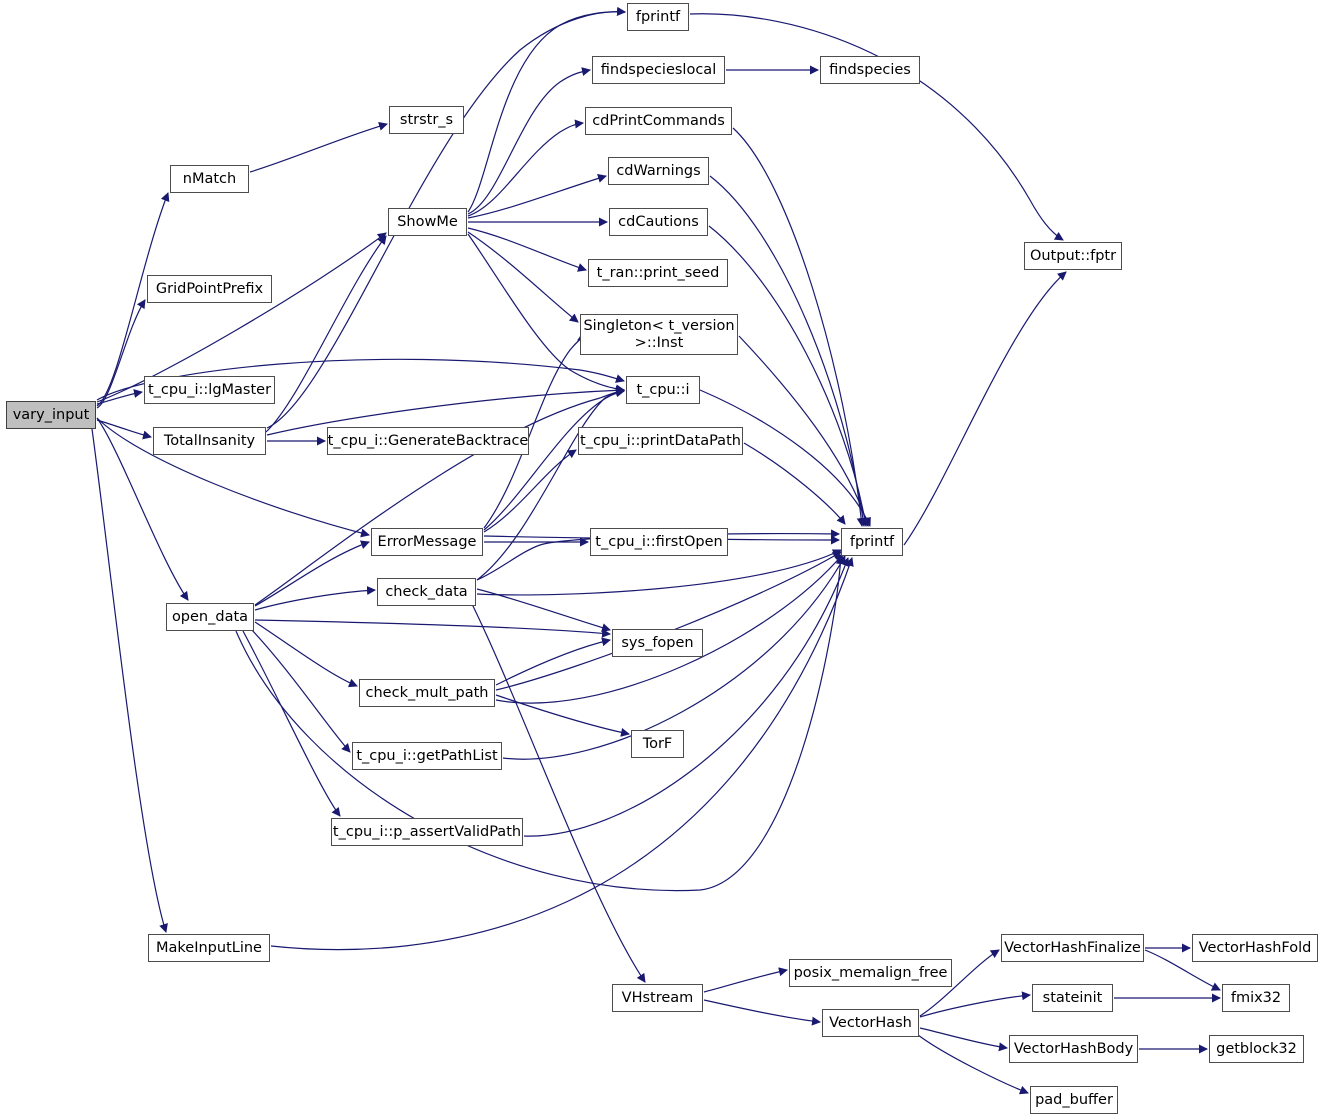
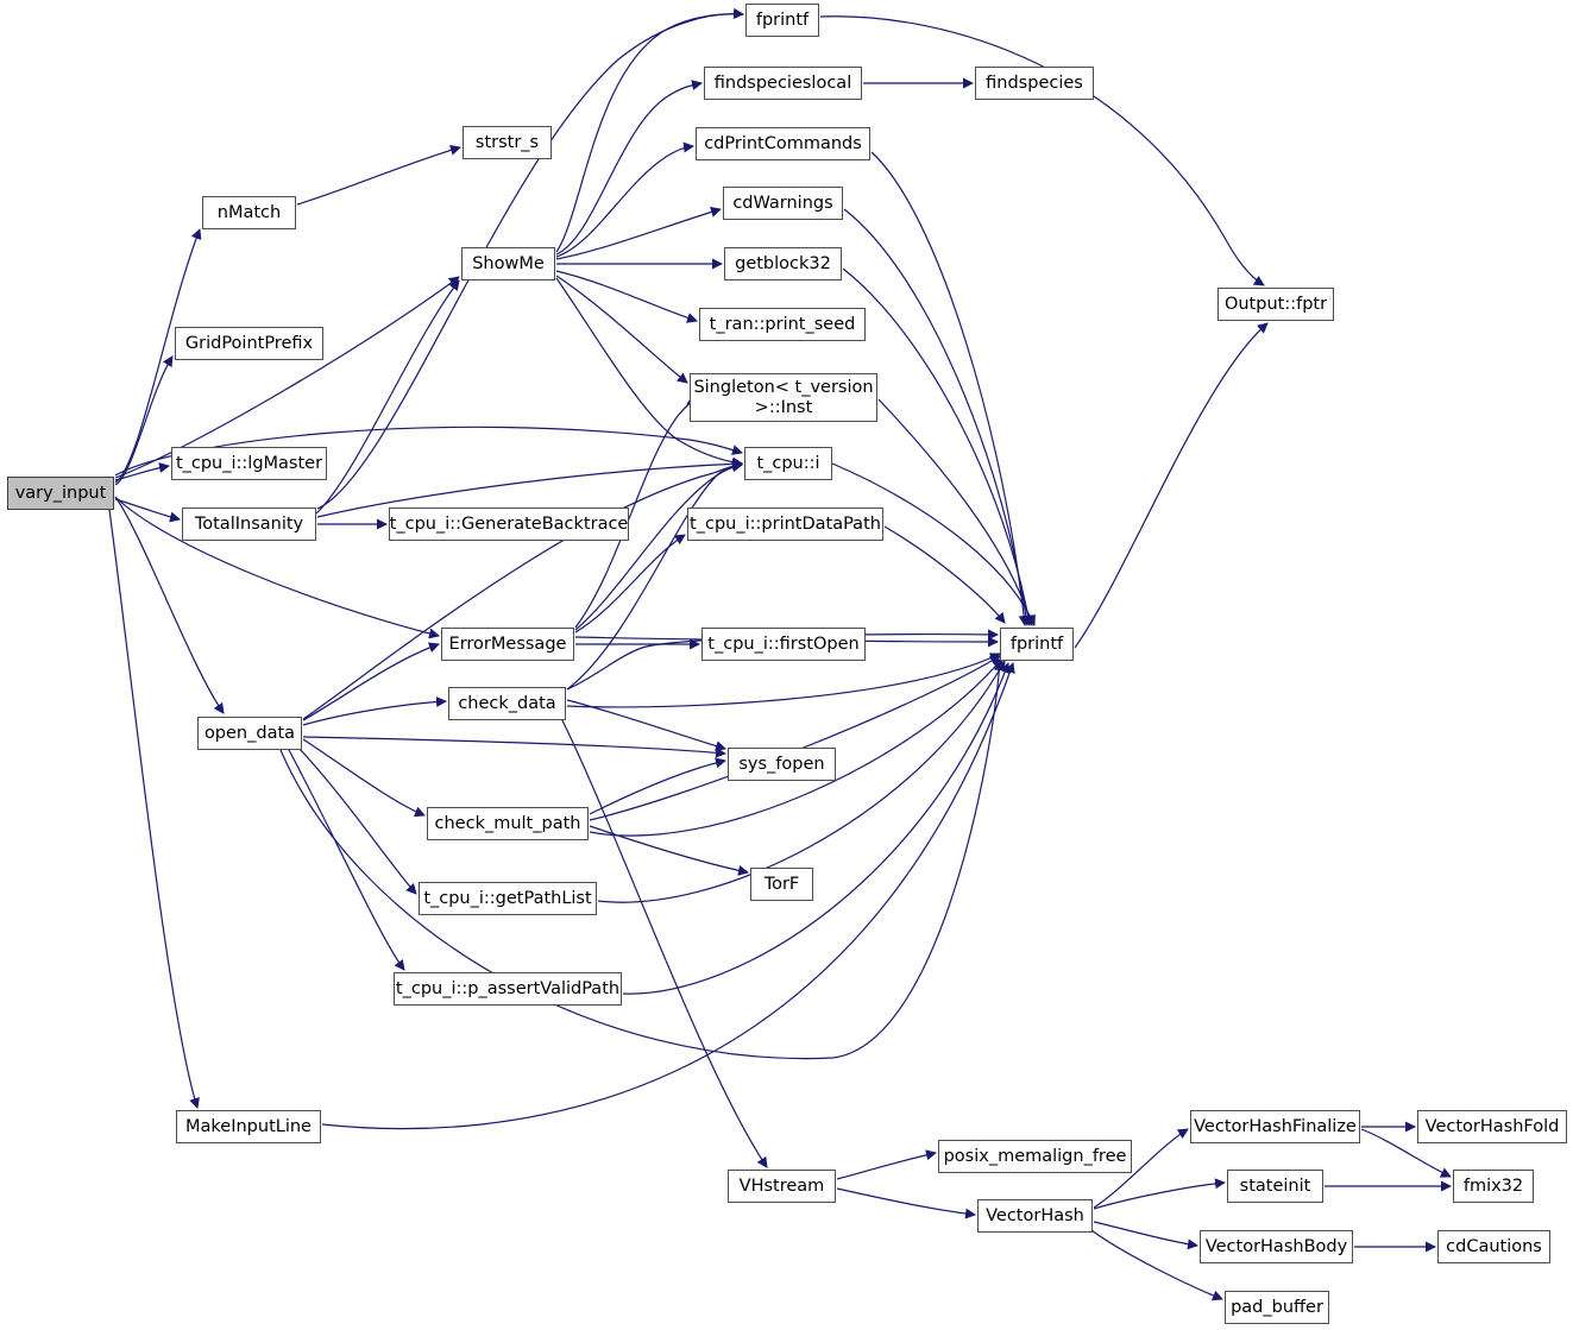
  vary_input
  nMatch
  GridPointPrefix
  t_cpu_i::lgMaster
  TotalInsanity
  open_data
  MakeInputLine
  strstr_s
  ShowMe
  t_cpu_i::GenerateBacktrace
  ErrorMessage
  check_data
  check_mult_path
  t_cpu_i::getPathList
  t_cpu_i::p_assertValidPath
  fprintf
  findspecieslocal
  cdPrintCommands
  cdWarnings
- cdCautions
+ getblock32
  t_ran::print_seed
  Singleton< t_version
  >::Inst
  t_cpu::i
  t_cpu_i::printDataPath
  t_cpu_i::firstOpen
  sys_fopen
  TorF
  fprintf
  findspecies
  Output::fptr
  VHstream
  posix_memalign_free
  VectorHash
  VectorHashFinalize
  stateinit
  VectorHashBody
  pad_buffer
  VectorHashFold
  fmix32
- getblock32
+ cdCautions
